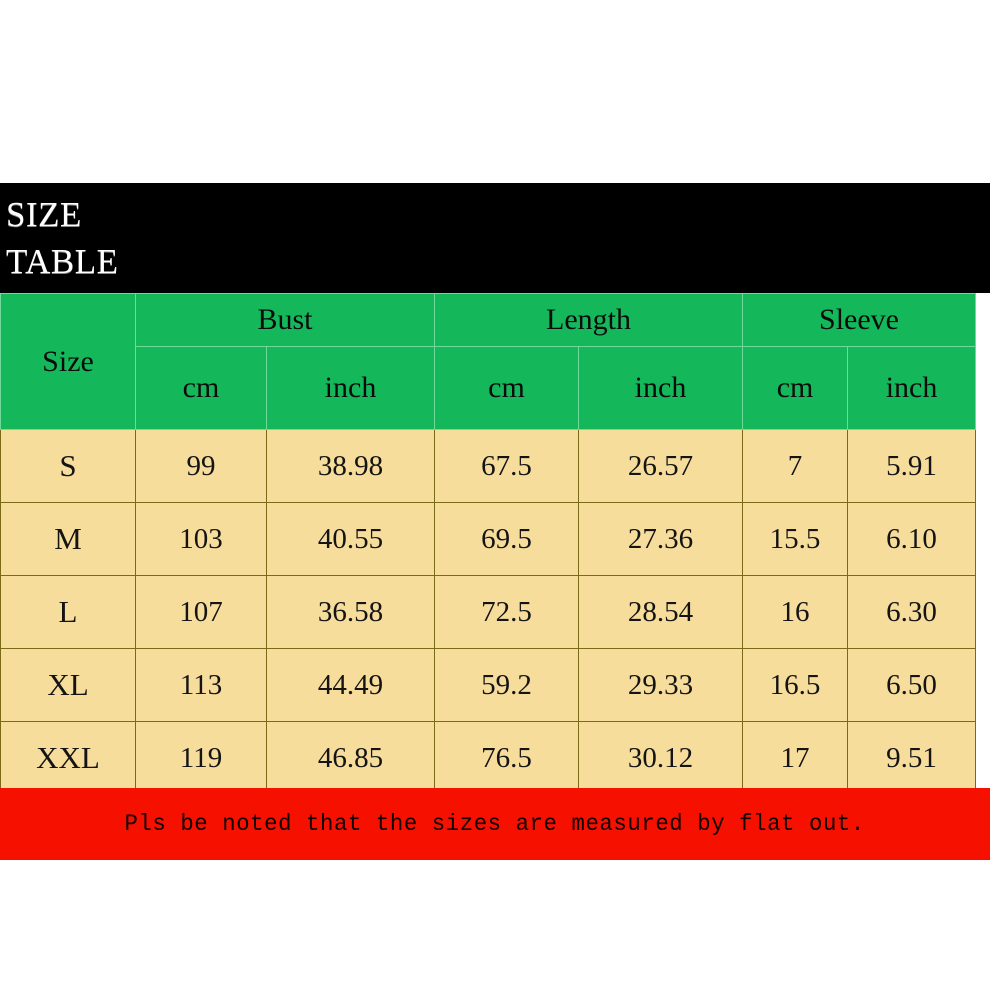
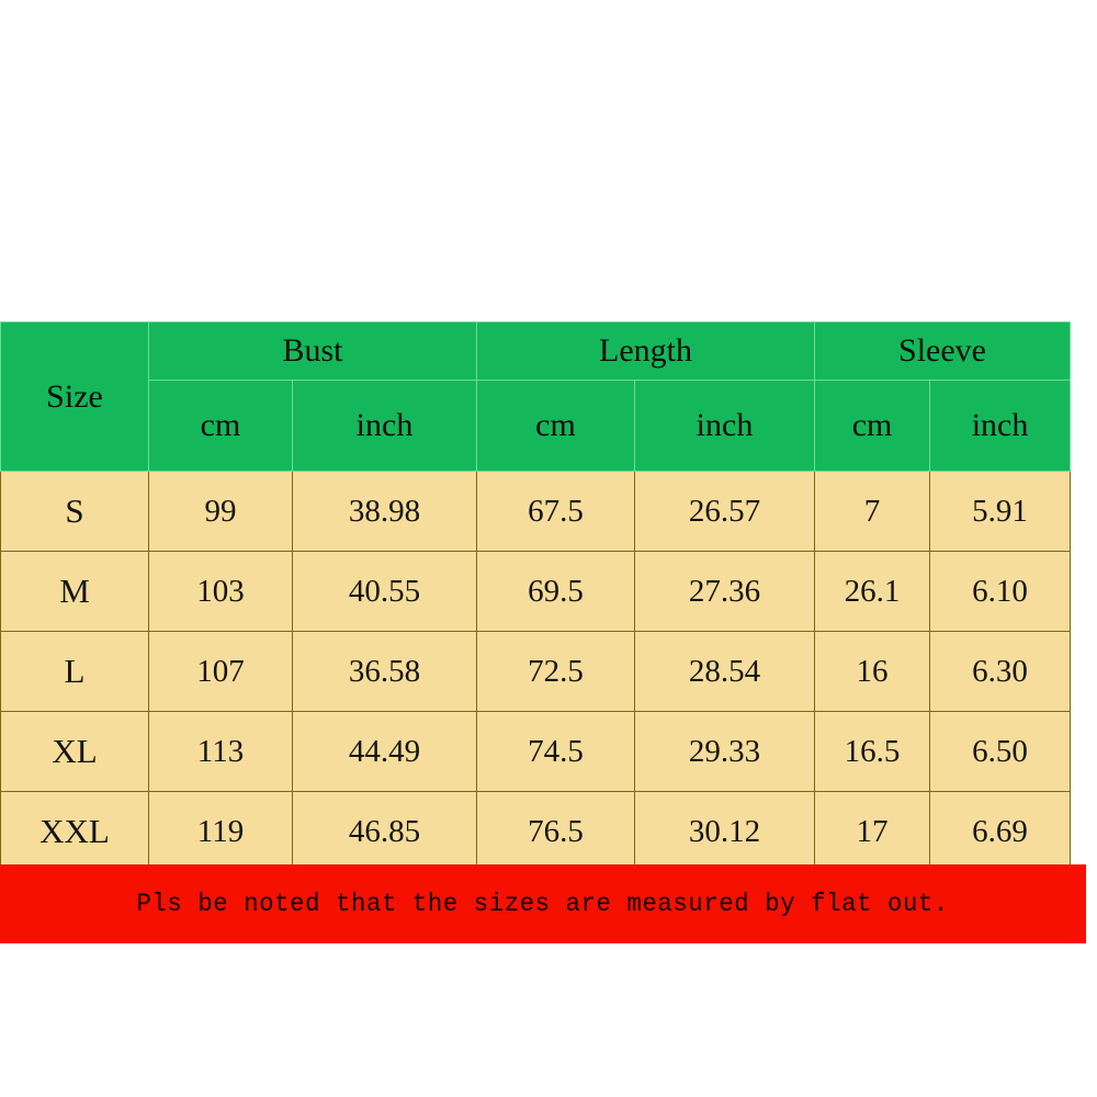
- SIZE
- TABLE
  Size	Bust	Length	Sleeve
  cm	inch	cm	inch	cm	inch
  S	99	38.98	67.5	26.57	7	5.91
- M	103	40.55	69.5	27.36	15.5	6.10
+ M	103	40.55	69.5	27.36	26.1	6.10
  L	107	36.58	72.5	28.54	16	6.30
- XL	113	44.49	59.2	29.33	16.5	6.50
+ XL	113	44.49	74.5	29.33	16.5	6.50
- XXL	119	46.85	76.5	30.12	17	9.51
+ XXL	119	46.85	76.5	30.12	17	6.69
  Pls be noted that the sizes are measured by flat out.
